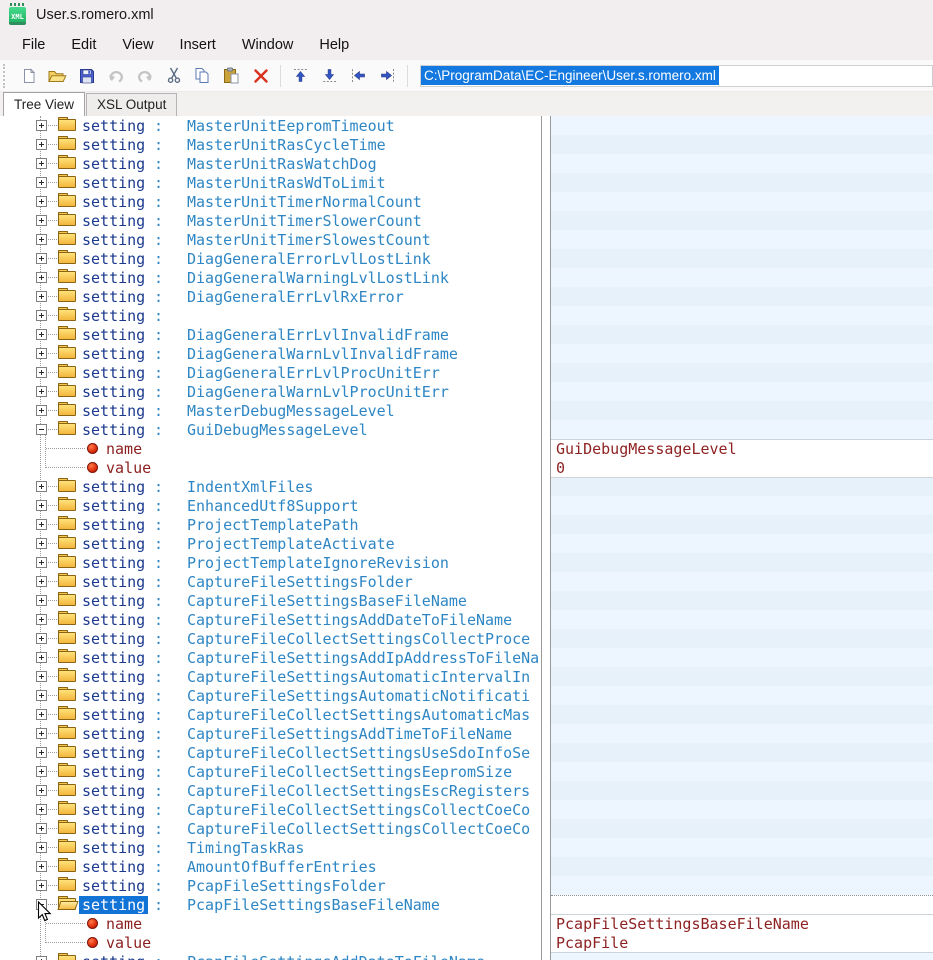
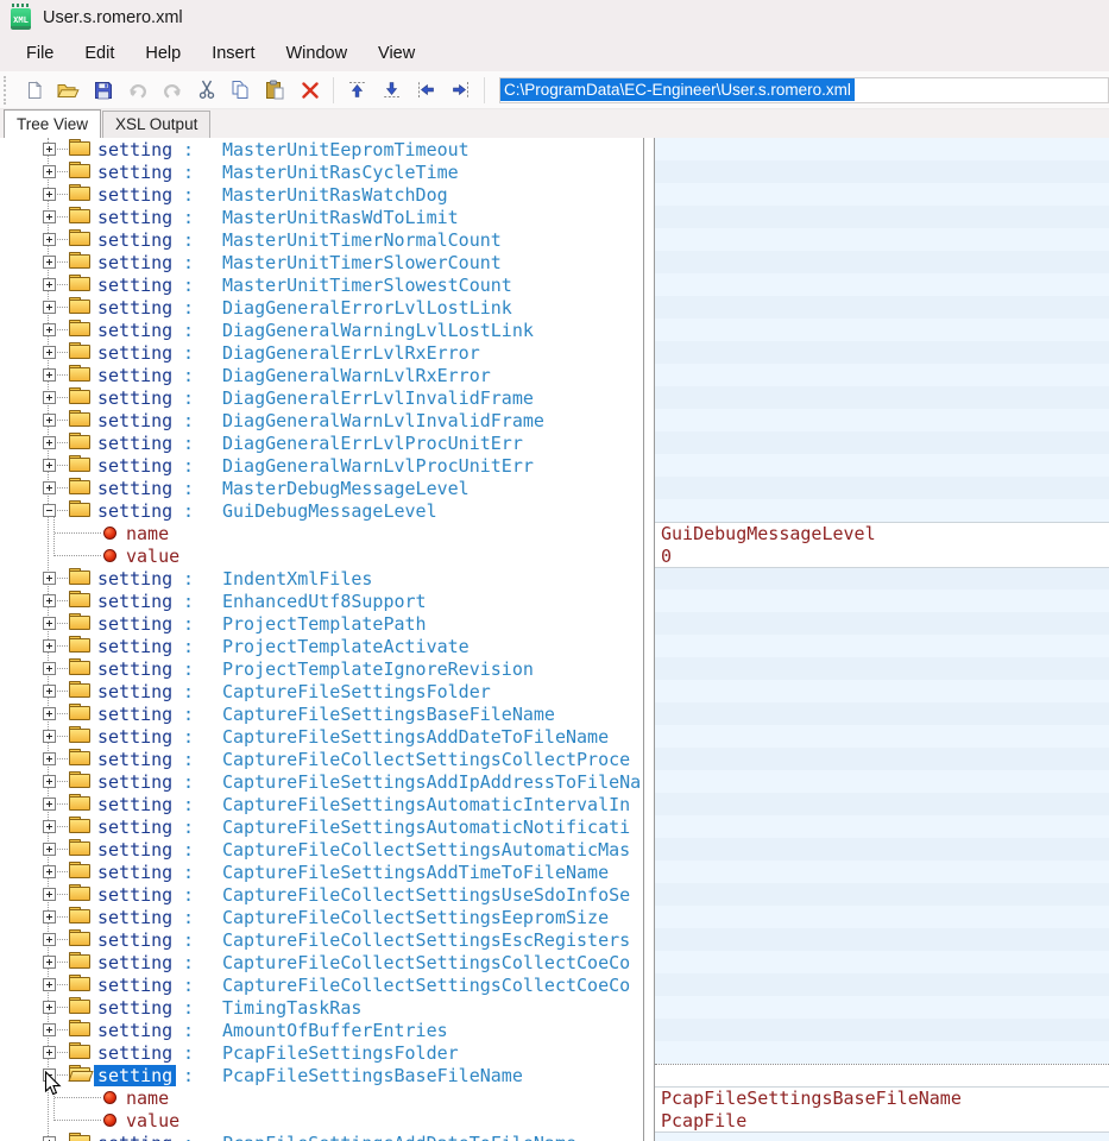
  XML
  User.s.romero.xml
  File
  Edit
- View
+ Help
  Insert
  Window
- Help
+ View
  C:\ProgramData\EC-Engineer\User.s.romero.xml
  Tree View
  XSL Output
  setting
  :
  MasterUnitEepromTimeout
  setting
  :
  MasterUnitRasCycleTime
  setting
  :
  MasterUnitRasWatchDog
  setting
  :
  MasterUnitRasWdToLimit
  setting
  :
  MasterUnitTimerNormalCount
  setting
  :
  MasterUnitTimerSlowerCount
  setting
  :
  MasterUnitTimerSlowestCount
  setting
  :
  DiagGeneralErrorLvlLostLink
  setting
  :
  DiagGeneralWarningLvlLostLink
  setting
  :
  DiagGeneralErrLvlRxError
  setting
  :
+ DiagGeneralWarnLvlRxError
  setting
  :
  DiagGeneralErrLvlInvalidFrame
  setting
  :
  DiagGeneralWarnLvlInvalidFrame
  setting
  :
  DiagGeneralErrLvlProcUnitErr
  setting
  :
  DiagGeneralWarnLvlProcUnitErr
  setting
  :
  MasterDebugMessageLevel
  setting
  :
  GuiDebugMessageLevel
  name
  value
  setting
  :
  IndentXmlFiles
  setting
  :
  EnhancedUtf8Support
  setting
  :
  ProjectTemplatePath
  setting
  :
  ProjectTemplateActivate
  setting
  :
  ProjectTemplateIgnoreRevision
  setting
  :
  CaptureFileSettingsFolder
  setting
  :
  CaptureFileSettingsBaseFileName
  setting
  :
  CaptureFileSettingsAddDateToFileName
  setting
  :
  CaptureFileCollectSettingsCollectProce
  setting
  :
  CaptureFileSettingsAddIpAddressToFileNa
  setting
  :
  CaptureFileSettingsAutomaticIntervalIn
  setting
  :
  CaptureFileSettingsAutomaticNotificati
  setting
  :
  CaptureFileCollectSettingsAutomaticMas
  setting
  :
  CaptureFileSettingsAddTimeToFileName
  setting
  :
  CaptureFileCollectSettingsUseSdoInfoSe
  setting
  :
  CaptureFileCollectSettingsEepromSize
  setting
  :
  CaptureFileCollectSettingsEscRegisters
  setting
  :
  CaptureFileCollectSettingsCollectCoeCo
  setting
  :
  CaptureFileCollectSettingsCollectCoeCo
  setting
  :
  TimingTaskRas
  setting
  :
  AmountOfBufferEntries
  setting
  :
  PcapFileSettingsFolder
  setting
  :
  PcapFileSettingsBaseFileName
  name
  value
  GuiDebugMessageLevel
  0
  PcapFileSettingsBaseFileName
  PcapFile
